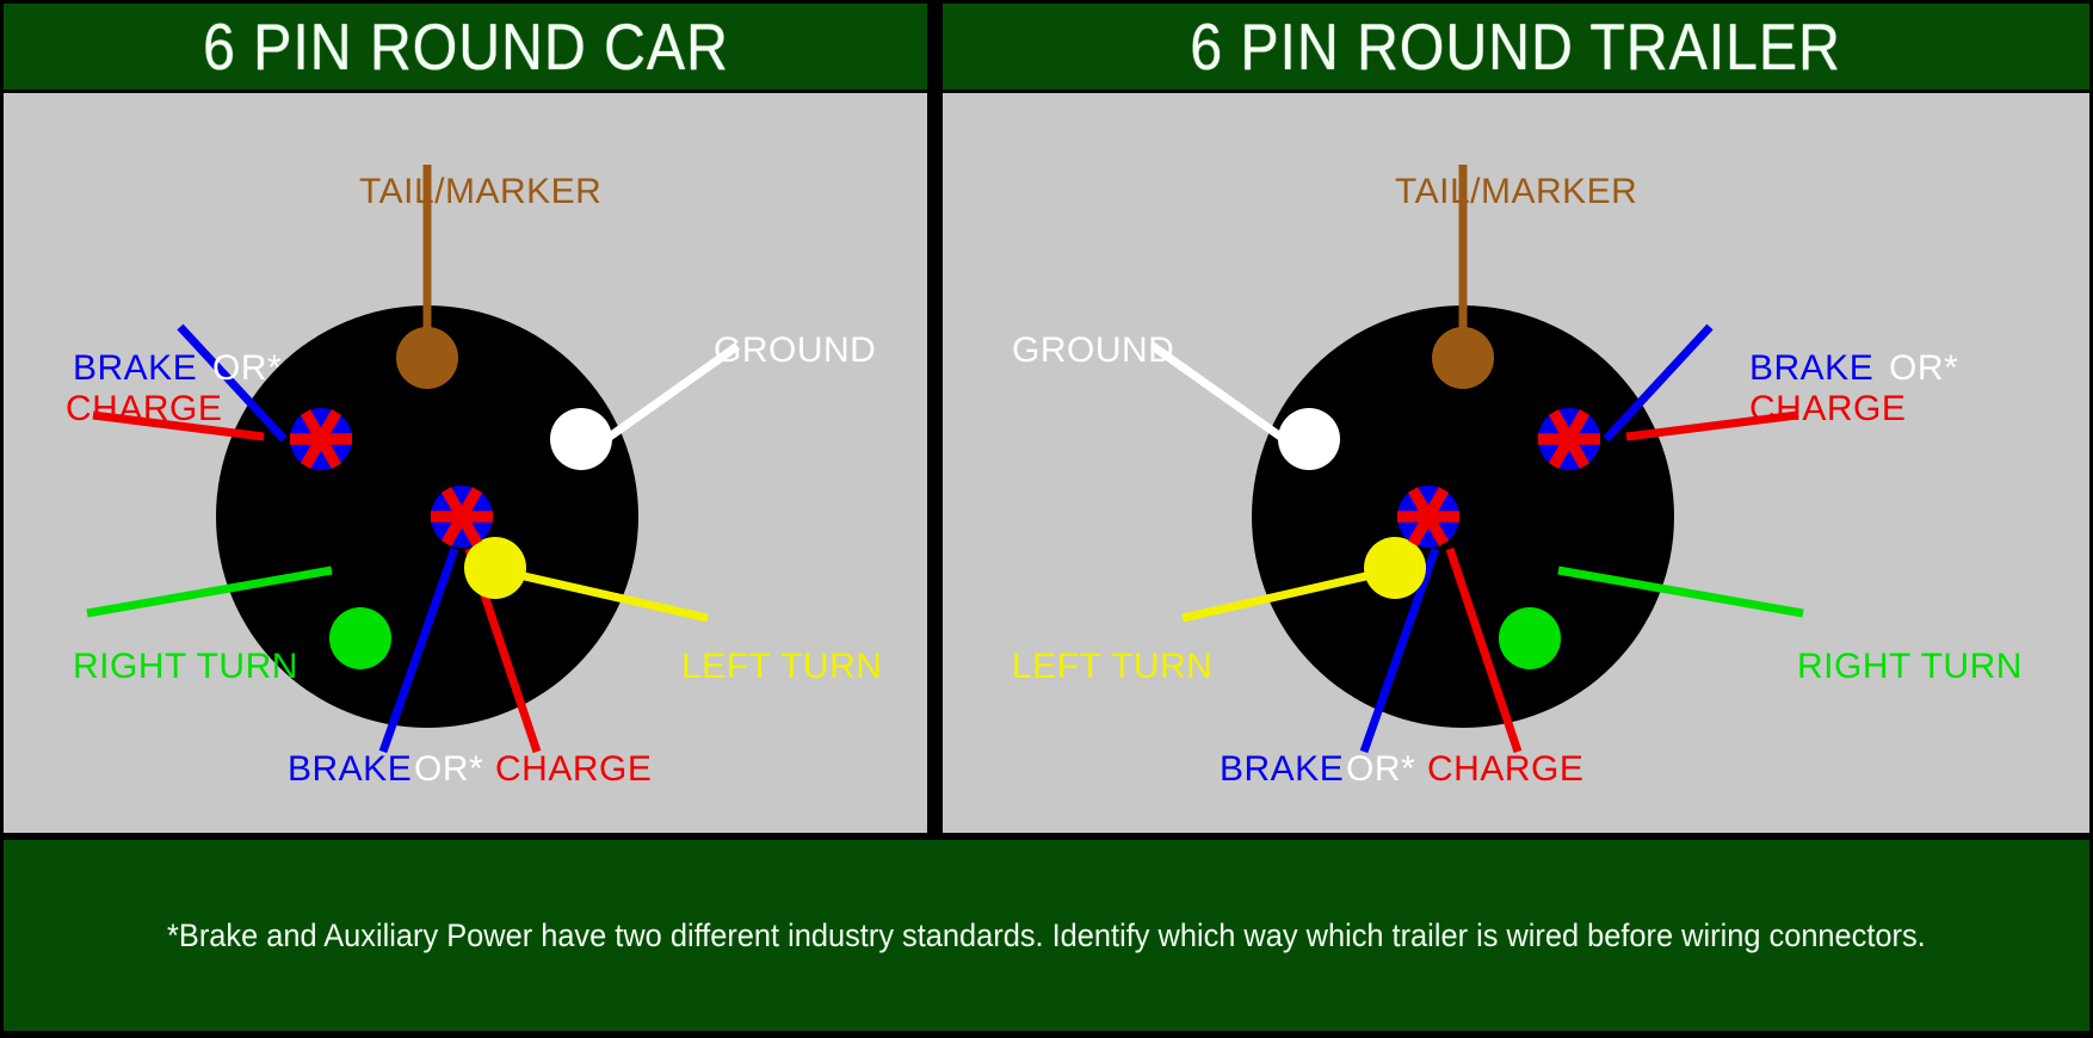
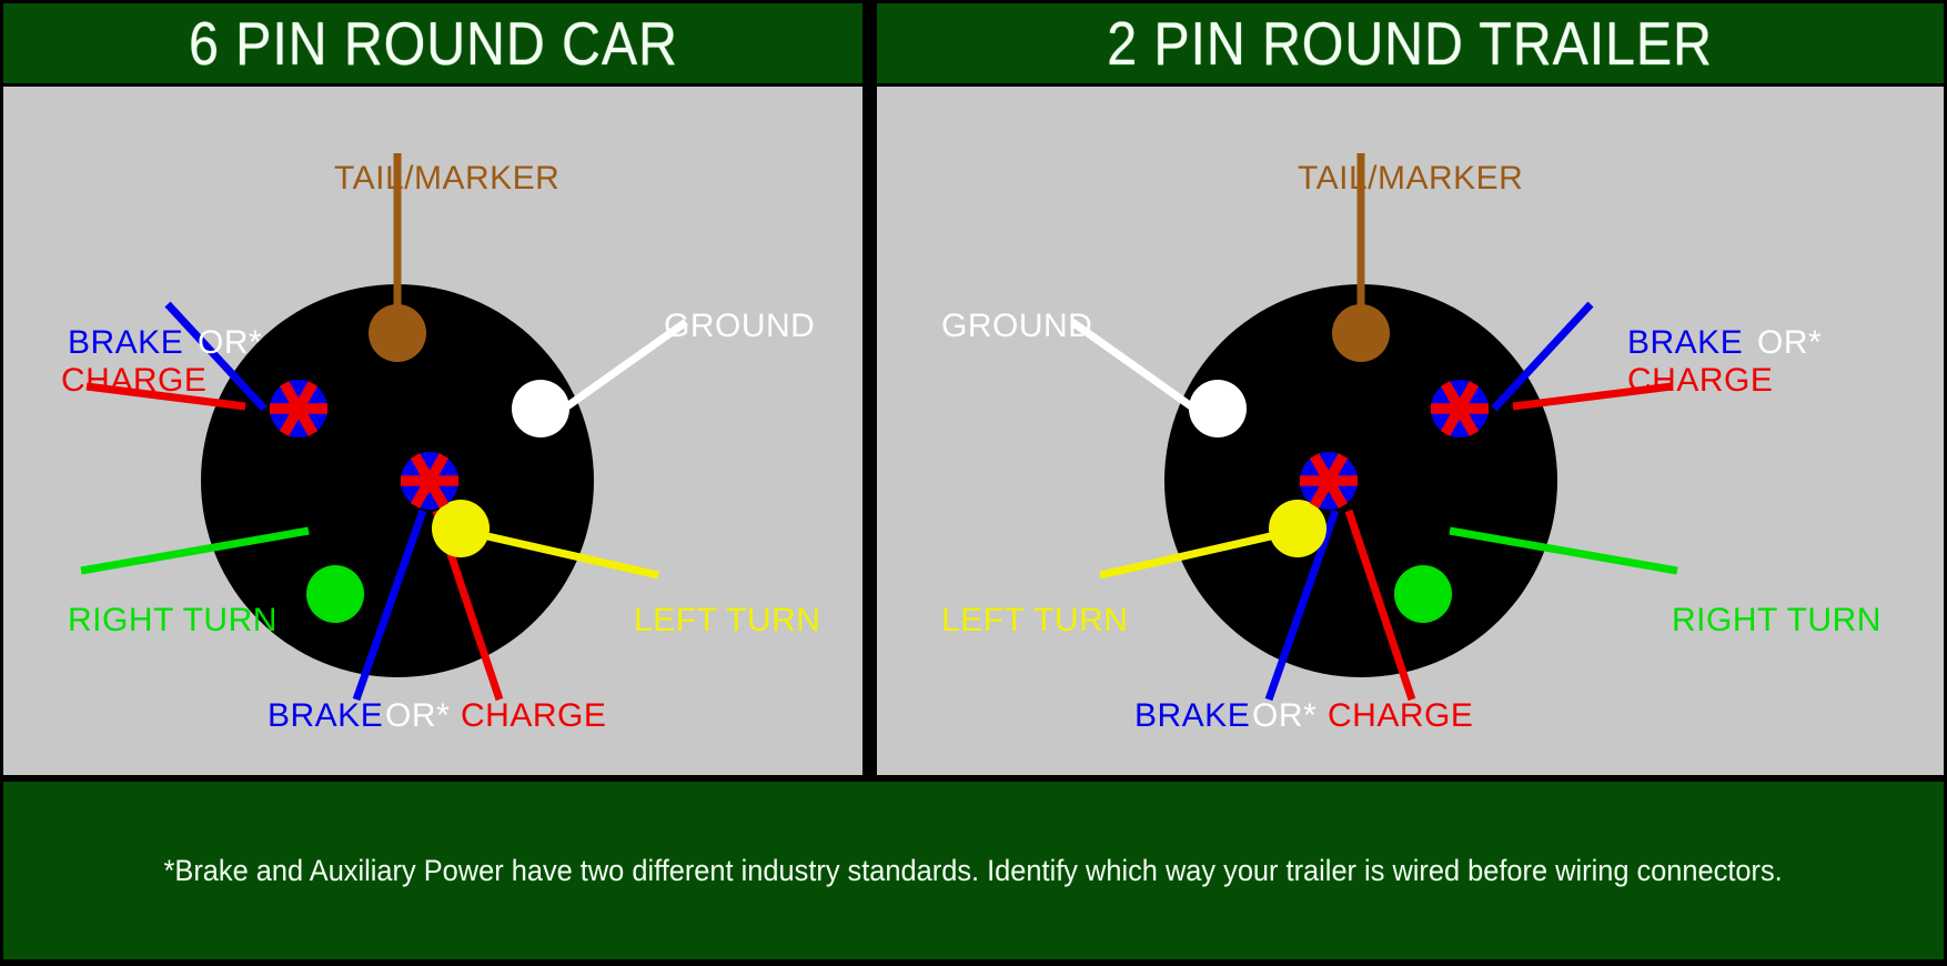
  6 PIN ROUND CAR
- 6 PIN ROUND TRAILER
+ 2 PIN ROUND TRAILER
  TAIL/MARKER
  GROUND
  BRAKE
  OR*
  CHARGE
  RIGHT TURN
  LEFT TURN
  BRAKE
  OR*
  CHARGE
  TAIL/MARKER
  GROUND
  BRAKE
  OR*
  CHARGE
  RIGHT TURN
  LEFT TURN
  BRAKE
  OR*
  CHARGE
- *Brake and Auxiliary Power have two different industry standards. Identify which way which trailer is wired before wiring connectors.
+ *Brake and Auxiliary Power have two different industry standards. Identify which way your trailer is wired before wiring connectors.
